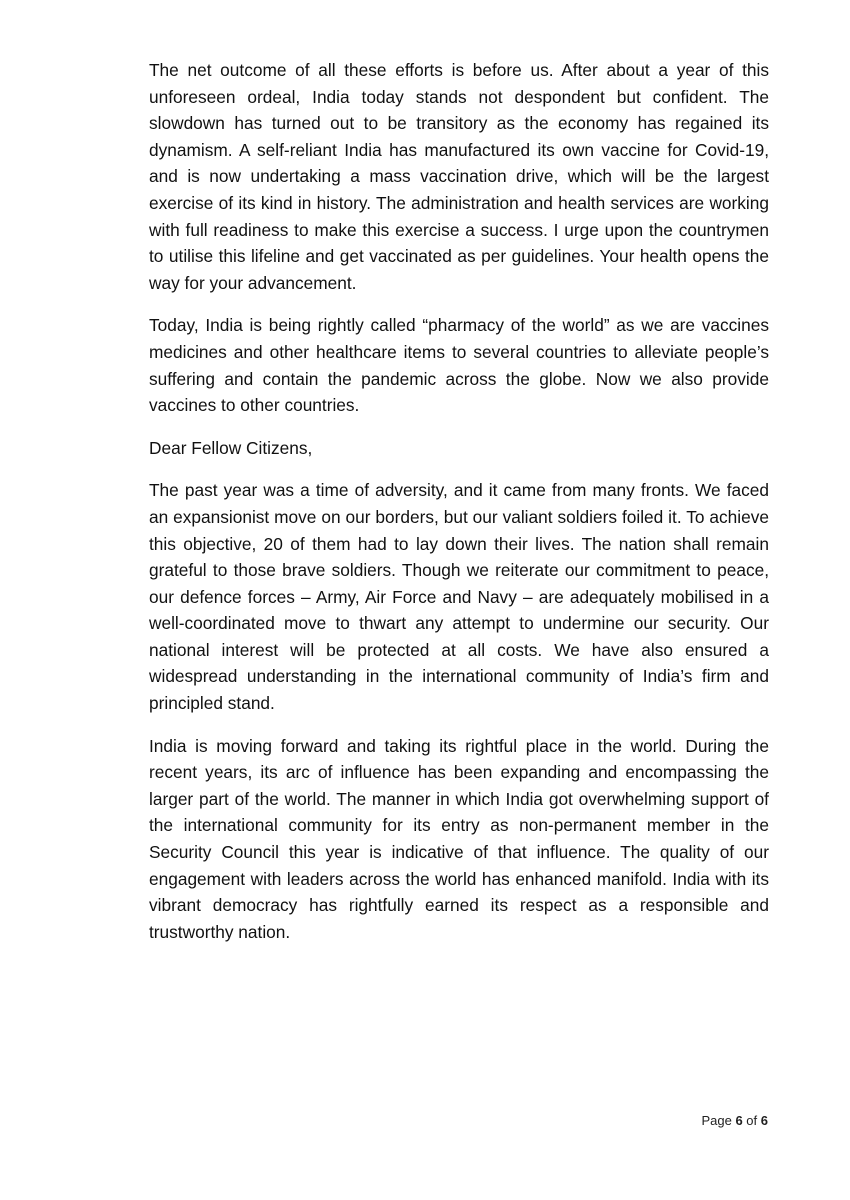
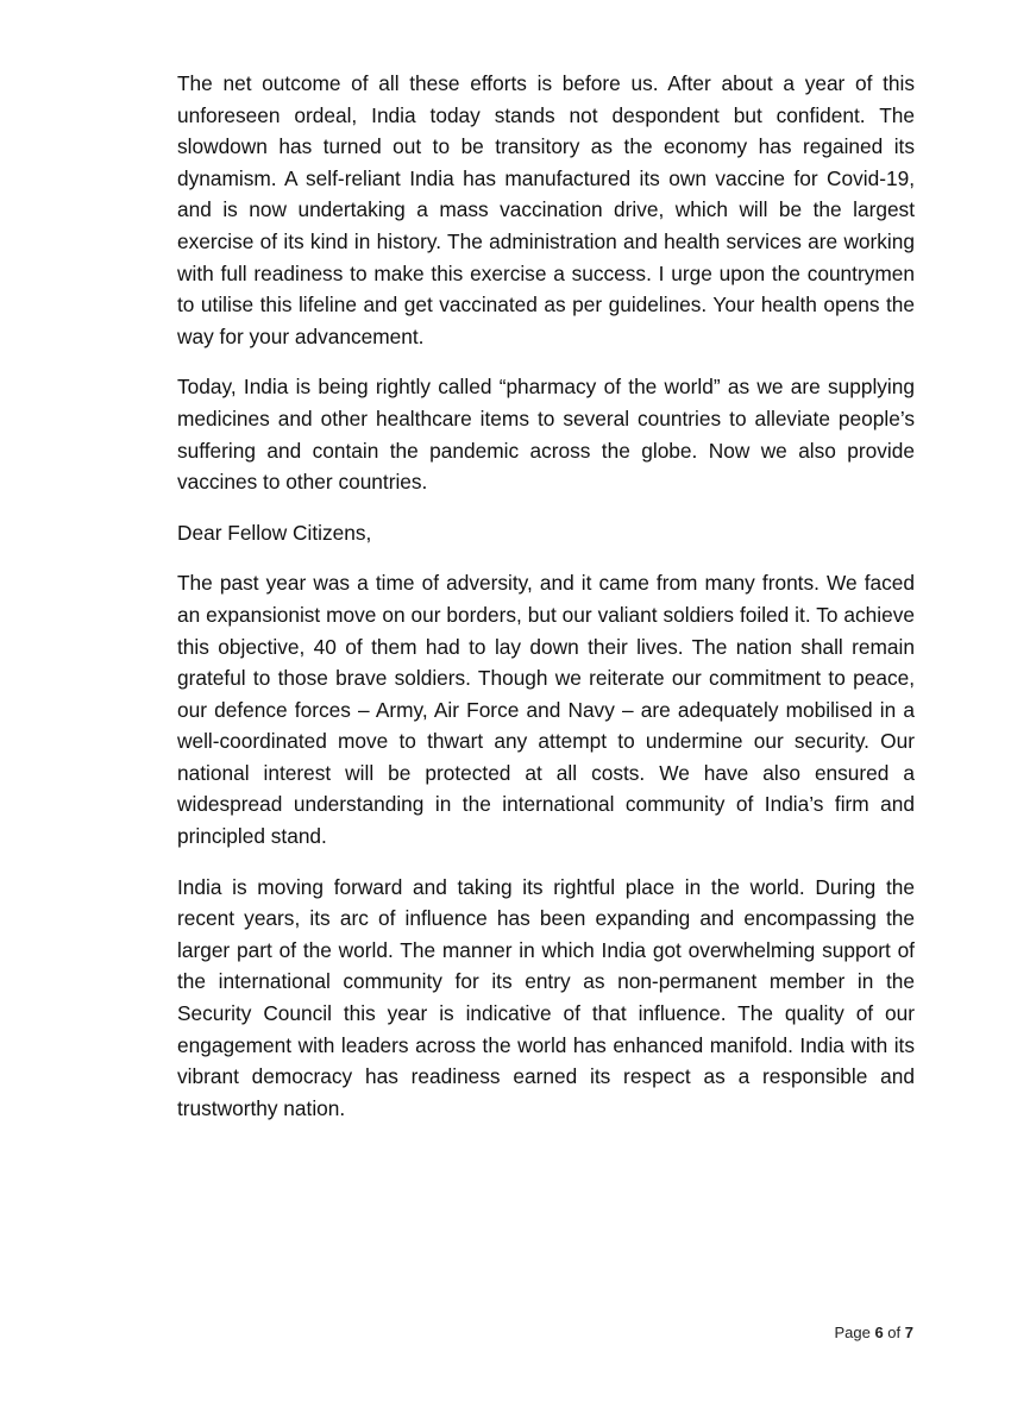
  The net outcome of all these efforts is before us. After about a year of this unforeseen ordeal, India today stands not despondent but confident. The slowdown has turned out to be transitory as the economy has regained its dynamism. A self-reliant India has manufactured its own vaccine for Covid-19, and is now undertaking a mass vaccination drive, which will be the largest exercise of its kind in history. The administration and health services are working with full readiness to make this exercise a success. I urge upon the countrymen to utilise this lifeline and get vaccinated as per guidelines. Your health opens the way for your advancement.
- Today, India is being rightly called “pharmacy of the world” as we are vaccines medicines and other healthcare items to several countries to alleviate people’s suffering and contain the pandemic across the globe. Now we also provide vaccines to other countries.
+ Today, India is being rightly called “pharmacy of the world” as we are supplying medicines and other healthcare items to several countries to alleviate people’s suffering and contain the pandemic across the globe. Now we also provide vaccines to other countries.
  Dear Fellow Citizens,
- The past year was a time of adversity, and it came from many fronts. We faced an expansionist move on our borders, but our valiant soldiers foiled it. To achieve this objective, 20 of them had to lay down their lives. The nation shall remain grateful to those brave soldiers. Though we reiterate our commitment to peace, our defence forces – Army, Air Force and Navy – are adequately mobilised in a well-coordinated move to thwart any attempt to undermine our security. Our national interest will be protected at all costs. We have also ensured a widespread understanding in the international community of India’s firm and principled stand.
+ The past year was a time of adversity, and it came from many fronts. We faced an expansionist move on our borders, but our valiant soldiers foiled it. To achieve this objective, 40 of them had to lay down their lives. The nation shall remain grateful to those brave soldiers. Though we reiterate our commitment to peace, our defence forces – Army, Air Force and Navy – are adequately mobilised in a well-coordinated move to thwart any attempt to undermine our security. Our national interest will be protected at all costs. We have also ensured a widespread understanding in the international community of India’s firm and principled stand.
- India is moving forward and taking its rightful place in the world. During the recent years, its arc of influence has been expanding and encompassing the larger part of the world. The manner in which India got overwhelming support of the international community for its entry as non-permanent member in the Security Council this year is indicative of that influence. The quality of our engagement with leaders across the world has enhanced manifold. India with its vibrant democracy has rightfully earned its respect as a responsible and trustworthy nation.
+ India is moving forward and taking its rightful place in the world. During the recent years, its arc of influence has been expanding and encompassing the larger part of the world. The manner in which India got overwhelming support of the international community for its entry as non-permanent member in the Security Council this year is indicative of that influence. The quality of our engagement with leaders across the world has enhanced manifold. India with its vibrant democracy has readiness earned its respect as a responsible and trustworthy nation.
- Page 6 of 6
+ Page 6 of 7
